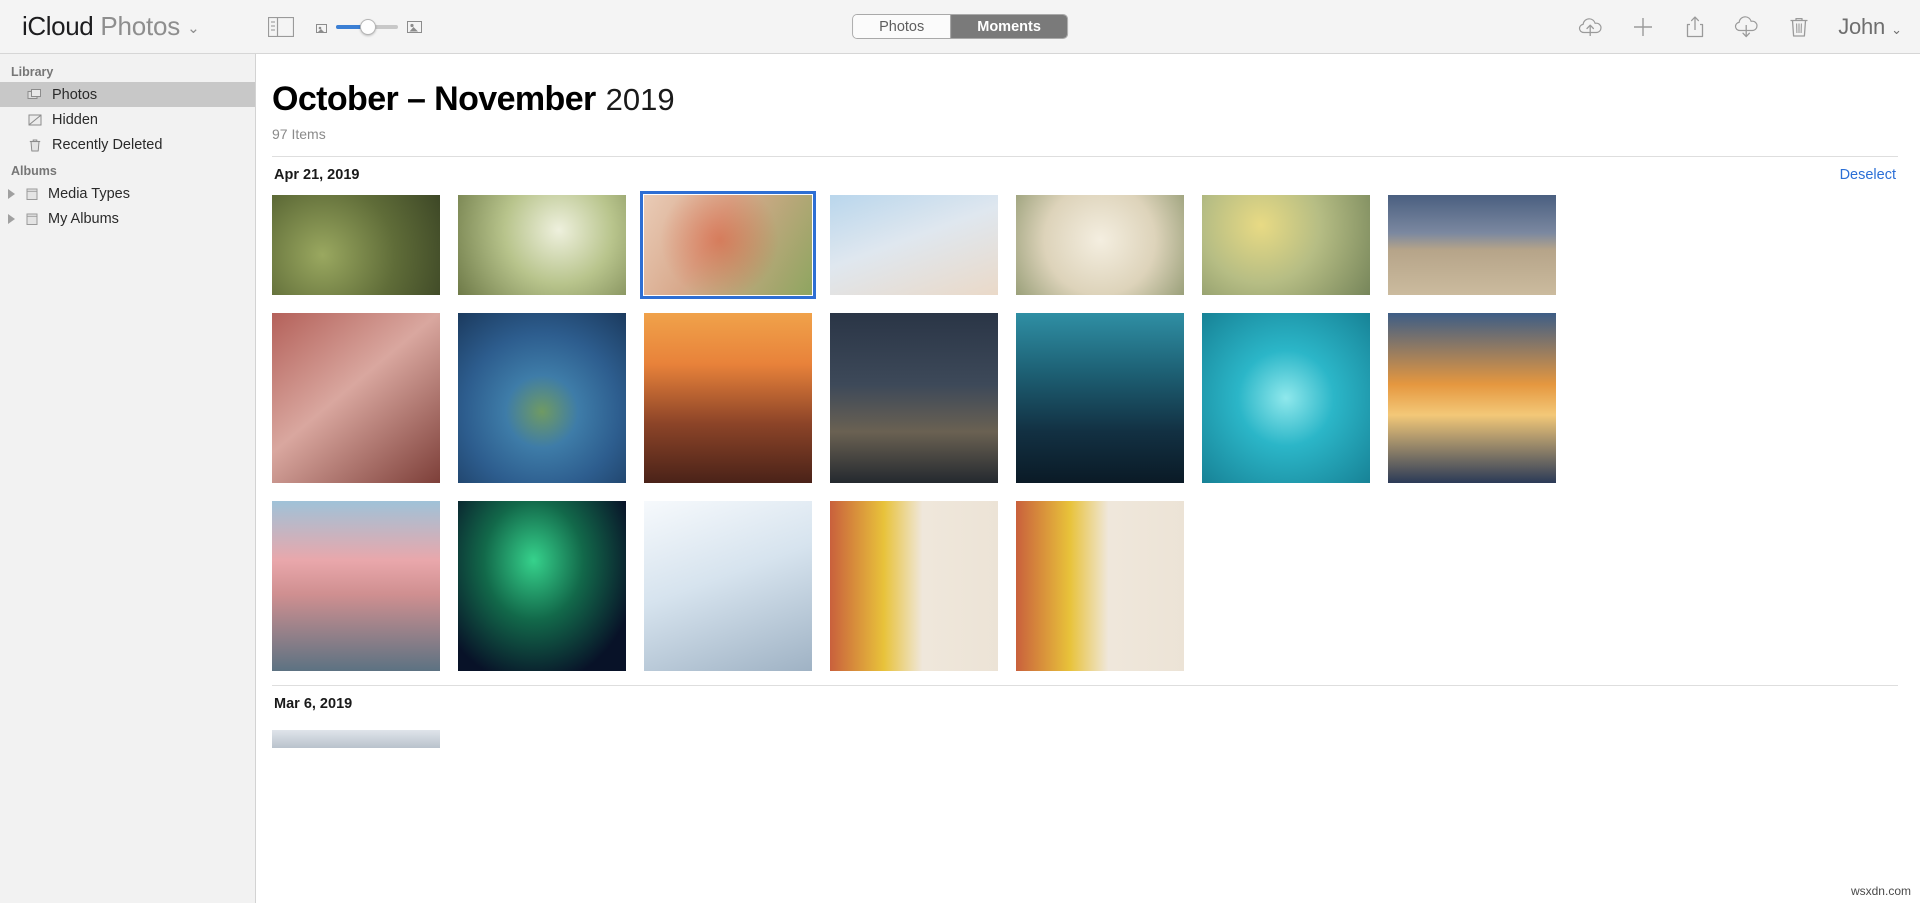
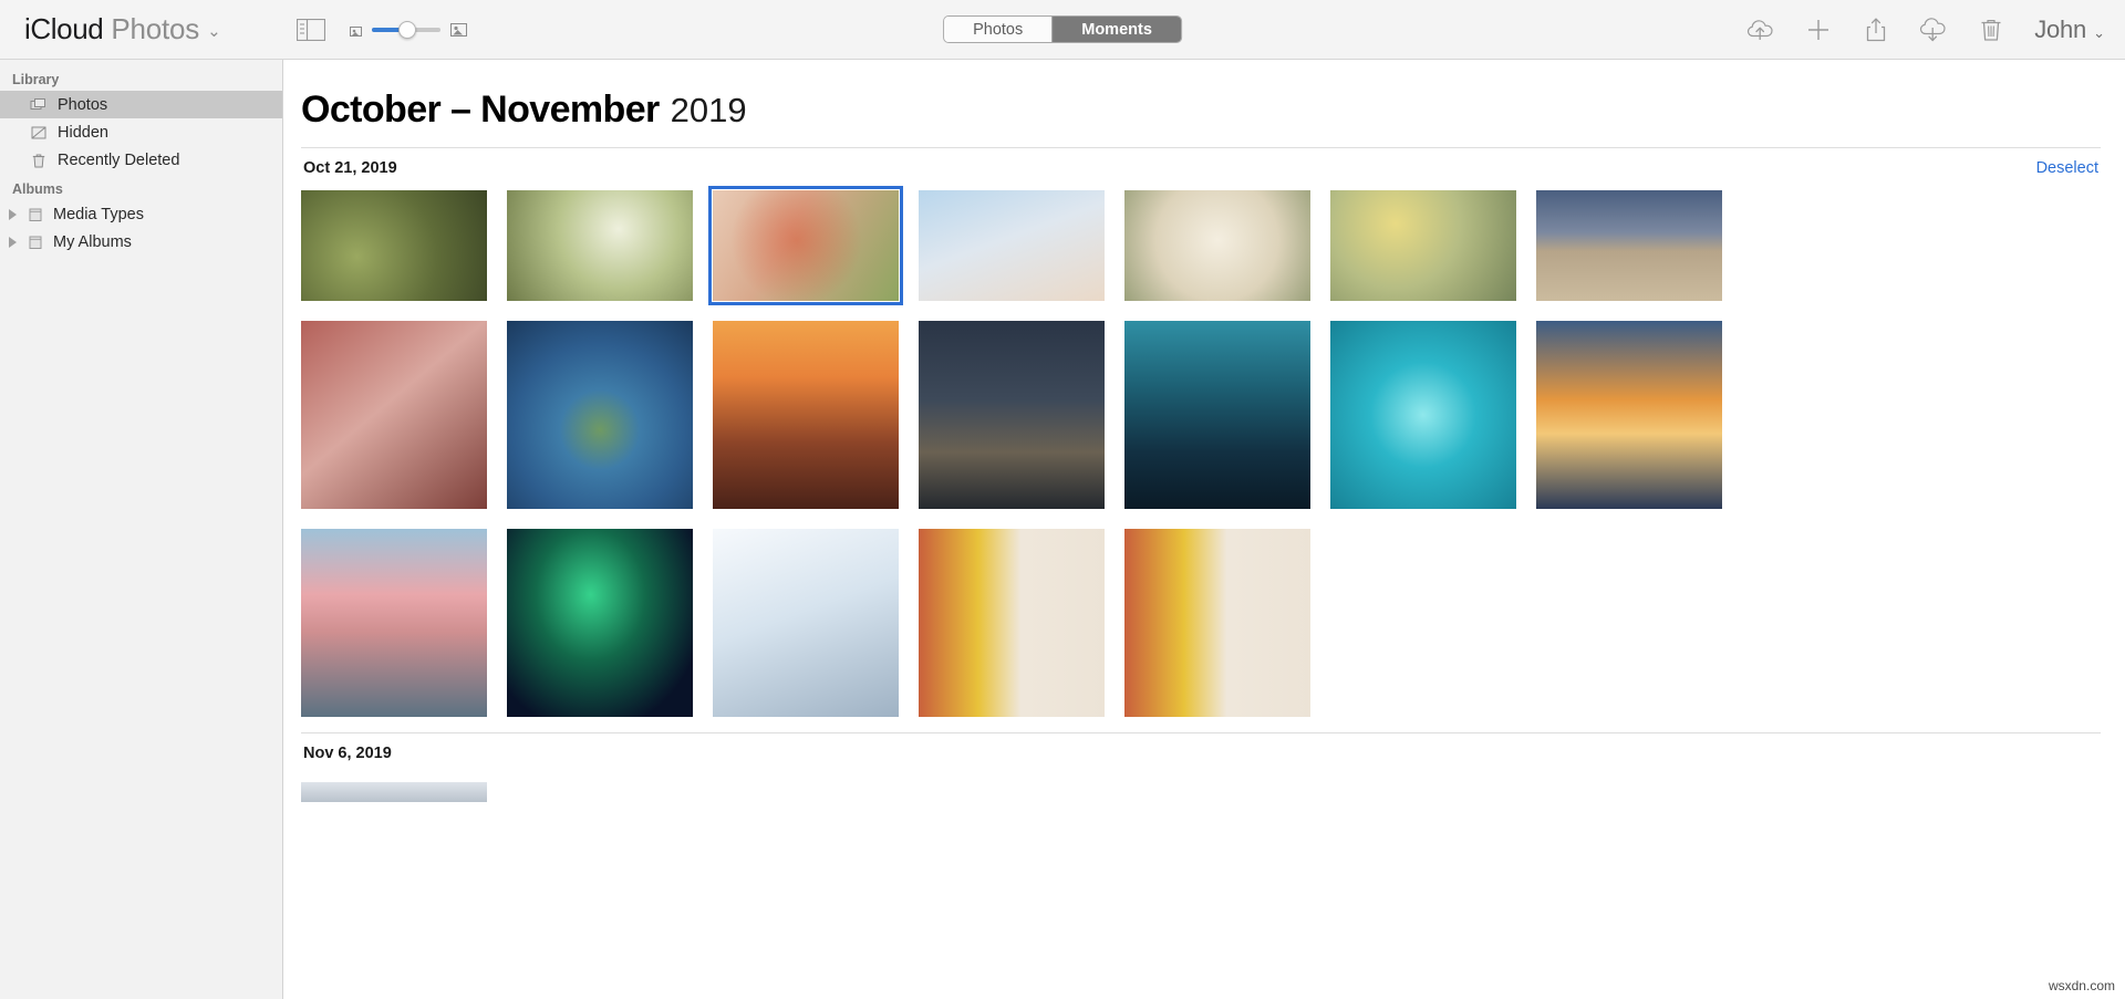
  iCloud
  Photos
  ⌄
  Photos
  Moments
  John
  ⌄
  Library
  Photos
  Hidden
  Recently Deleted
  Albums
  Media Types
  My Albums
  October – November
  2019
- 97 Items
- Apr 21, 2019
+ Oct 21, 2019
  Deselect
- Mar 6, 2019
+ Nov 6, 2019
  wsxdn.com
